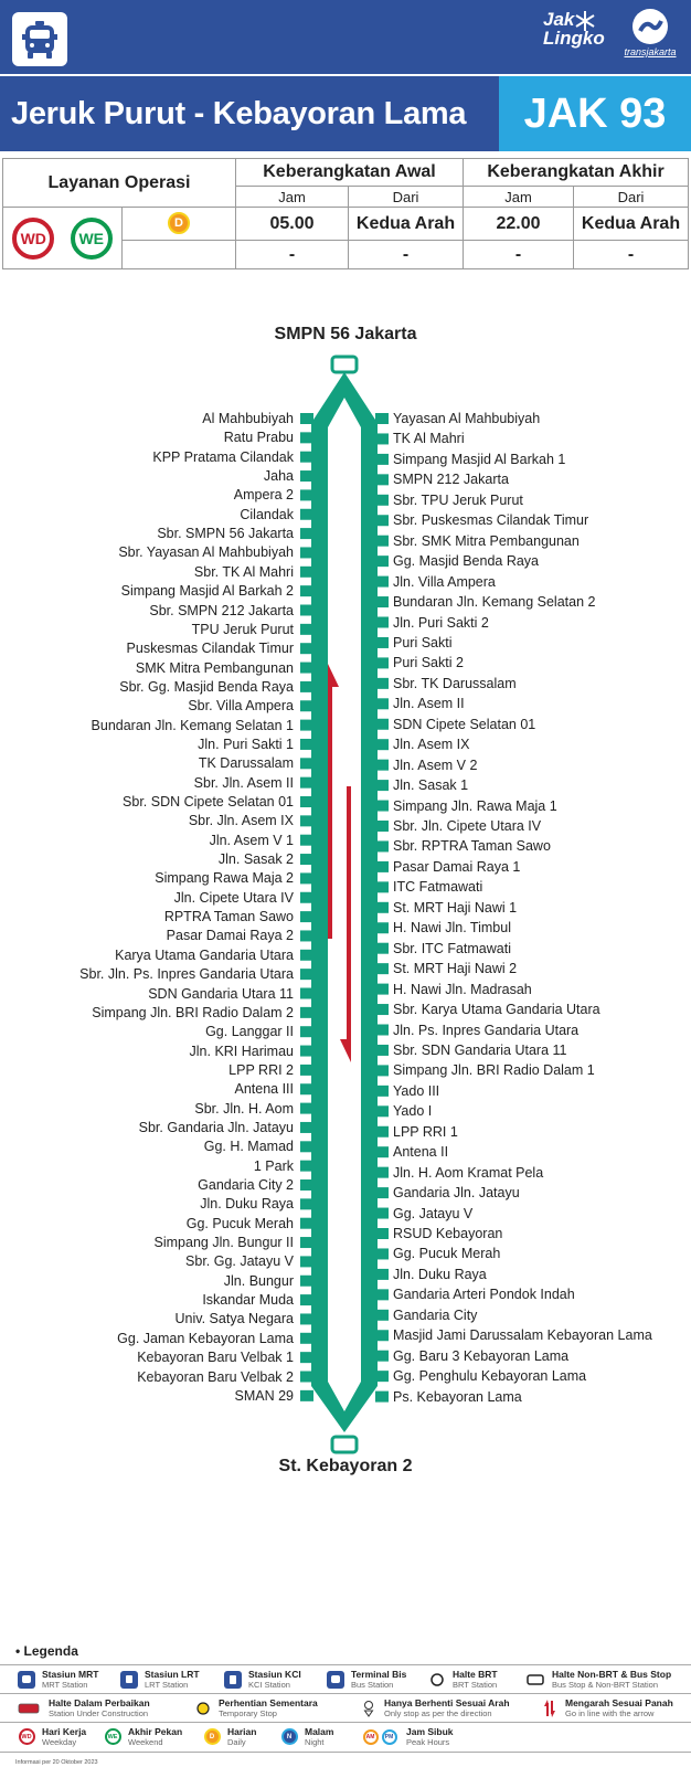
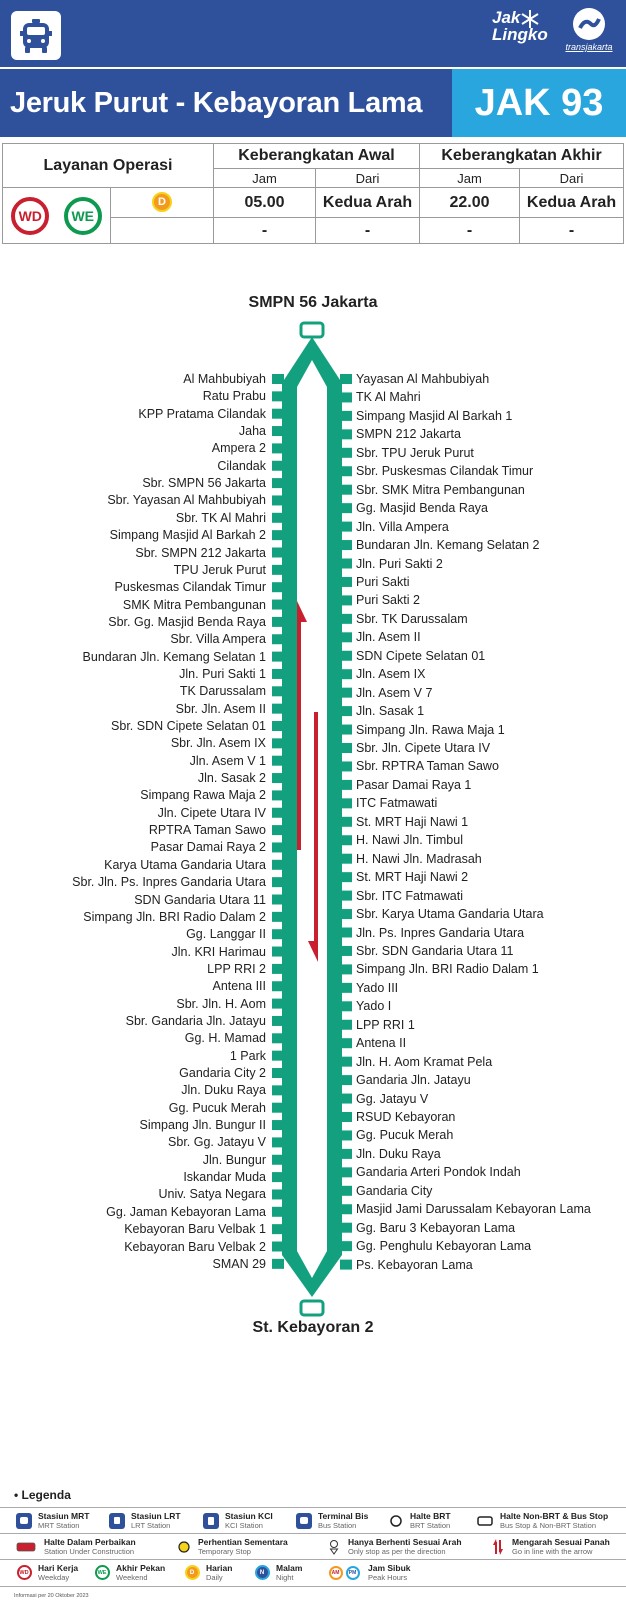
  Jak
  Lingko
  transjakarta
  Jeruk Purut - Kebayoran Lama
  JAK 93
  Layanan Operasi	Keberangkatan Awal	Keberangkatan Akhir
  Jam	Dari	Jam	Dari
  WD WE	D	05.00	Kedua Arah	22.00	Kedua Arah
  	-	-	-	-
  SMPN 56 Jakarta
  St. Kebayoran 2
  Al Mahbubiyah
  Ratu Prabu
  KPP Pratama Cilandak
  Jaha
  Ampera 2
  Cilandak
  Sbr. SMPN 56 Jakarta
  Sbr. Yayasan Al Mahbubiyah
  Sbr. TK Al Mahri
  Simpang Masjid Al Barkah 2
  Sbr. SMPN 212 Jakarta
  TPU Jeruk Purut
  Puskesmas Cilandak Timur
  SMK Mitra Pembangunan
  Sbr. Gg. Masjid Benda Raya
  Sbr. Villa Ampera
  Bundaran Jln. Kemang Selatan 1
  Jln. Puri Sakti 1
  TK Darussalam
  Sbr. Jln. Asem II
  Sbr. SDN Cipete Selatan 01
  Sbr. Jln. Asem IX
  Jln. Asem V 1
  Jln. Sasak 2
  Simpang Rawa Maja 2
  Jln. Cipete Utara IV
  RPTRA Taman Sawo
  Pasar Damai Raya 2
  Karya Utama Gandaria Utara
  Sbr. Jln. Ps. Inpres Gandaria Utara
  SDN Gandaria Utara 11
  Simpang Jln. BRI Radio Dalam 2
  Gg. Langgar II
  Jln. KRI Harimau
  LPP RRI 2
  Antena III
  Sbr. Jln. H. Aom
  Sbr. Gandaria Jln. Jatayu
  Gg. H. Mamad
  1 Park
  Gandaria City 2
  Jln. Duku Raya
  Gg. Pucuk Merah
  Simpang Jln. Bungur II
  Sbr. Gg. Jatayu V
  Jln. Bungur
  Iskandar Muda
  Univ. Satya Negara
  Gg. Jaman Kebayoran Lama
  Kebayoran Baru Velbak 1
  Kebayoran Baru Velbak 2
  SMAN 29
  Yayasan Al Mahbubiyah
  TK Al Mahri
  Simpang Masjid Al Barkah 1
  SMPN 212 Jakarta
  Sbr. TPU Jeruk Purut
  Sbr. Puskesmas Cilandak Timur
  Sbr. SMK Mitra Pembangunan
  Gg. Masjid Benda Raya
  Jln. Villa Ampera
  Bundaran Jln. Kemang Selatan 2
  Jln. Puri Sakti 2
  Puri Sakti
  Puri Sakti 2
  Sbr. TK Darussalam
  Jln. Asem II
  SDN Cipete Selatan 01
  Jln. Asem IX
- Jln. Asem V 2
+ Jln. Asem V 7
  Jln. Sasak 1
  Simpang Jln. Rawa Maja 1
  Sbr. Jln. Cipete Utara IV
  Sbr. RPTRA Taman Sawo
  Pasar Damai Raya 1
  ITC Fatmawati
  St. MRT Haji Nawi 1
  H. Nawi Jln. Timbul
- Sbr. ITC Fatmawati
+ H. Nawi Jln. Madrasah
  St. MRT Haji Nawi 2
- H. Nawi Jln. Madrasah
+ Sbr. ITC Fatmawati
  Sbr. Karya Utama Gandaria Utara
  Jln. Ps. Inpres Gandaria Utara
  Sbr. SDN Gandaria Utara 11
  Simpang Jln. BRI Radio Dalam 1
  Yado III
  Yado I
  LPP RRI 1
  Antena II
  Jln. H. Aom Kramat Pela
  Gandaria Jln. Jatayu
  Gg. Jatayu V
  RSUD Kebayoran
  Gg. Pucuk Merah
  Jln. Duku Raya
  Gandaria Arteri Pondok Indah
  Gandaria City
  Masjid Jami Darussalam Kebayoran Lama
  Gg. Baru 3 Kebayoran Lama
  Gg. Penghulu Kebayoran Lama
  Ps. Kebayoran Lama
  • Legenda
  Stasiun MRT
  MRT Station
  Stasiun LRT
  LRT Station
  Stasiun KCI
  KCI Station
  Terminal Bis
  Bus Station
  Halte BRT
  BRT Station
  Halte Non-BRT & Bus Stop
  Bus Stop & Non-BRT Station
  Halte Dalam Perbaikan
  Station Under Construction
  Perhentian Sementara
  Temporary Stop
  Hanya Berhenti Sesuai Arah
  Only stop as per the direction
  Mengarah Sesuai Panah
  Go in line with the arrow
  Hari Kerja
  Weekday
  Akhir Pekan
  Weekend
  Harian
  Daily
  Malam
  Night
  Jam Sibuk
  Peak Hours
